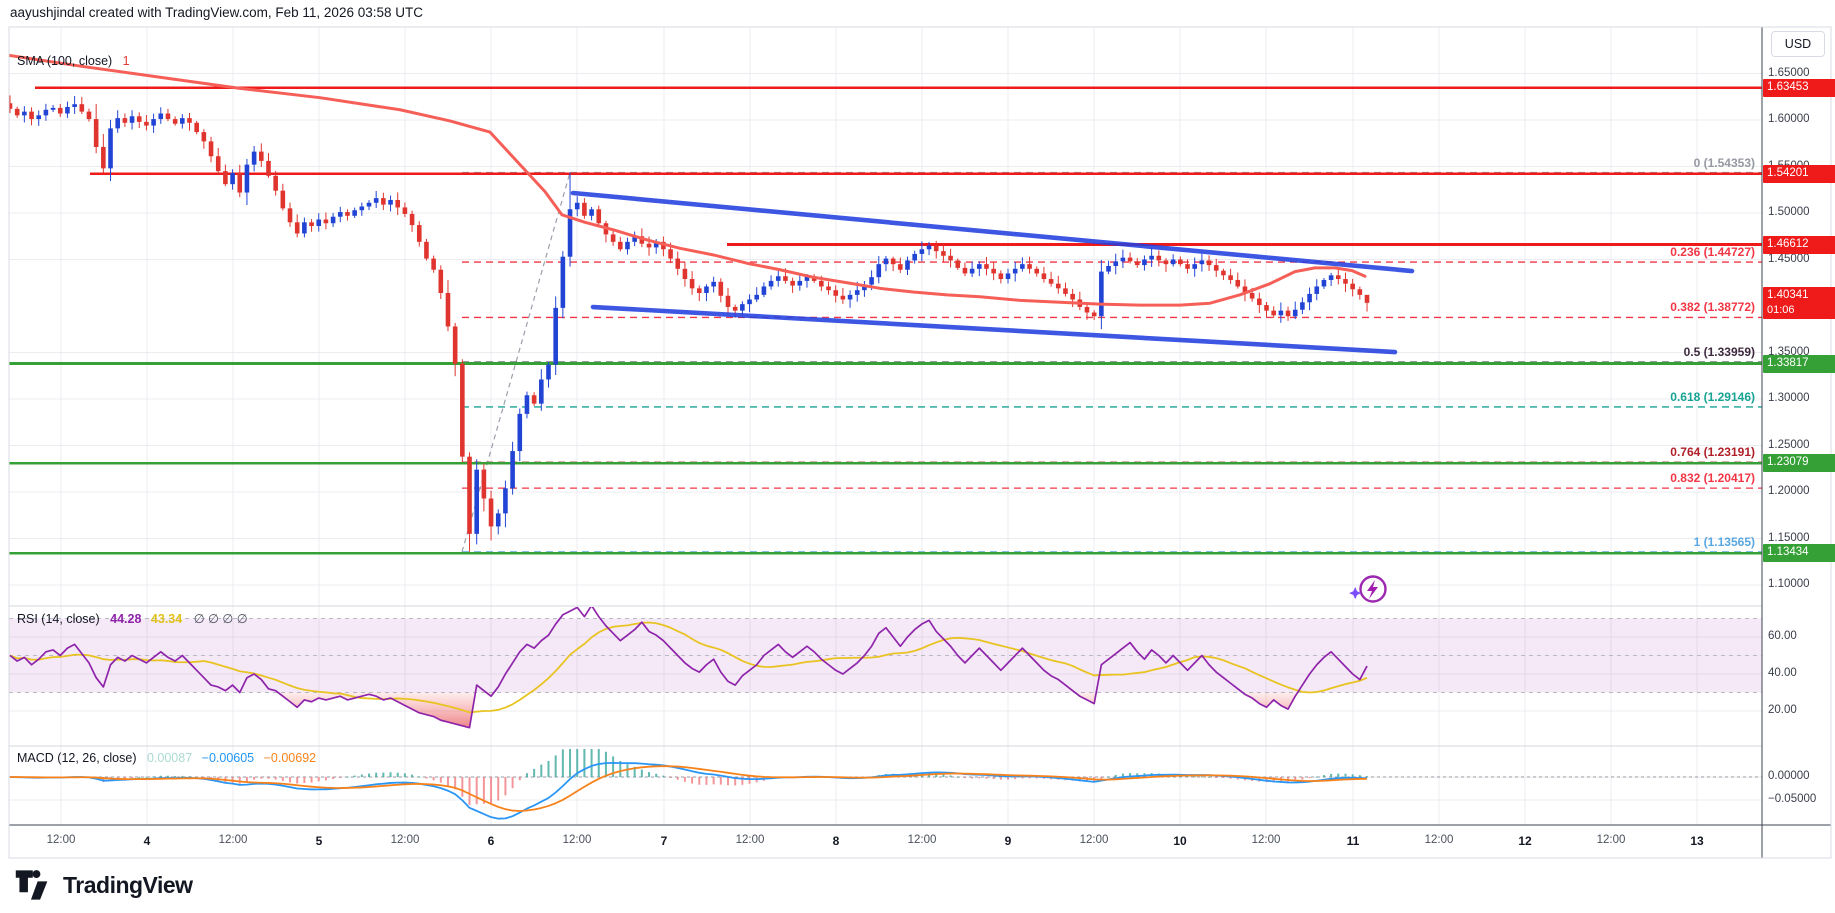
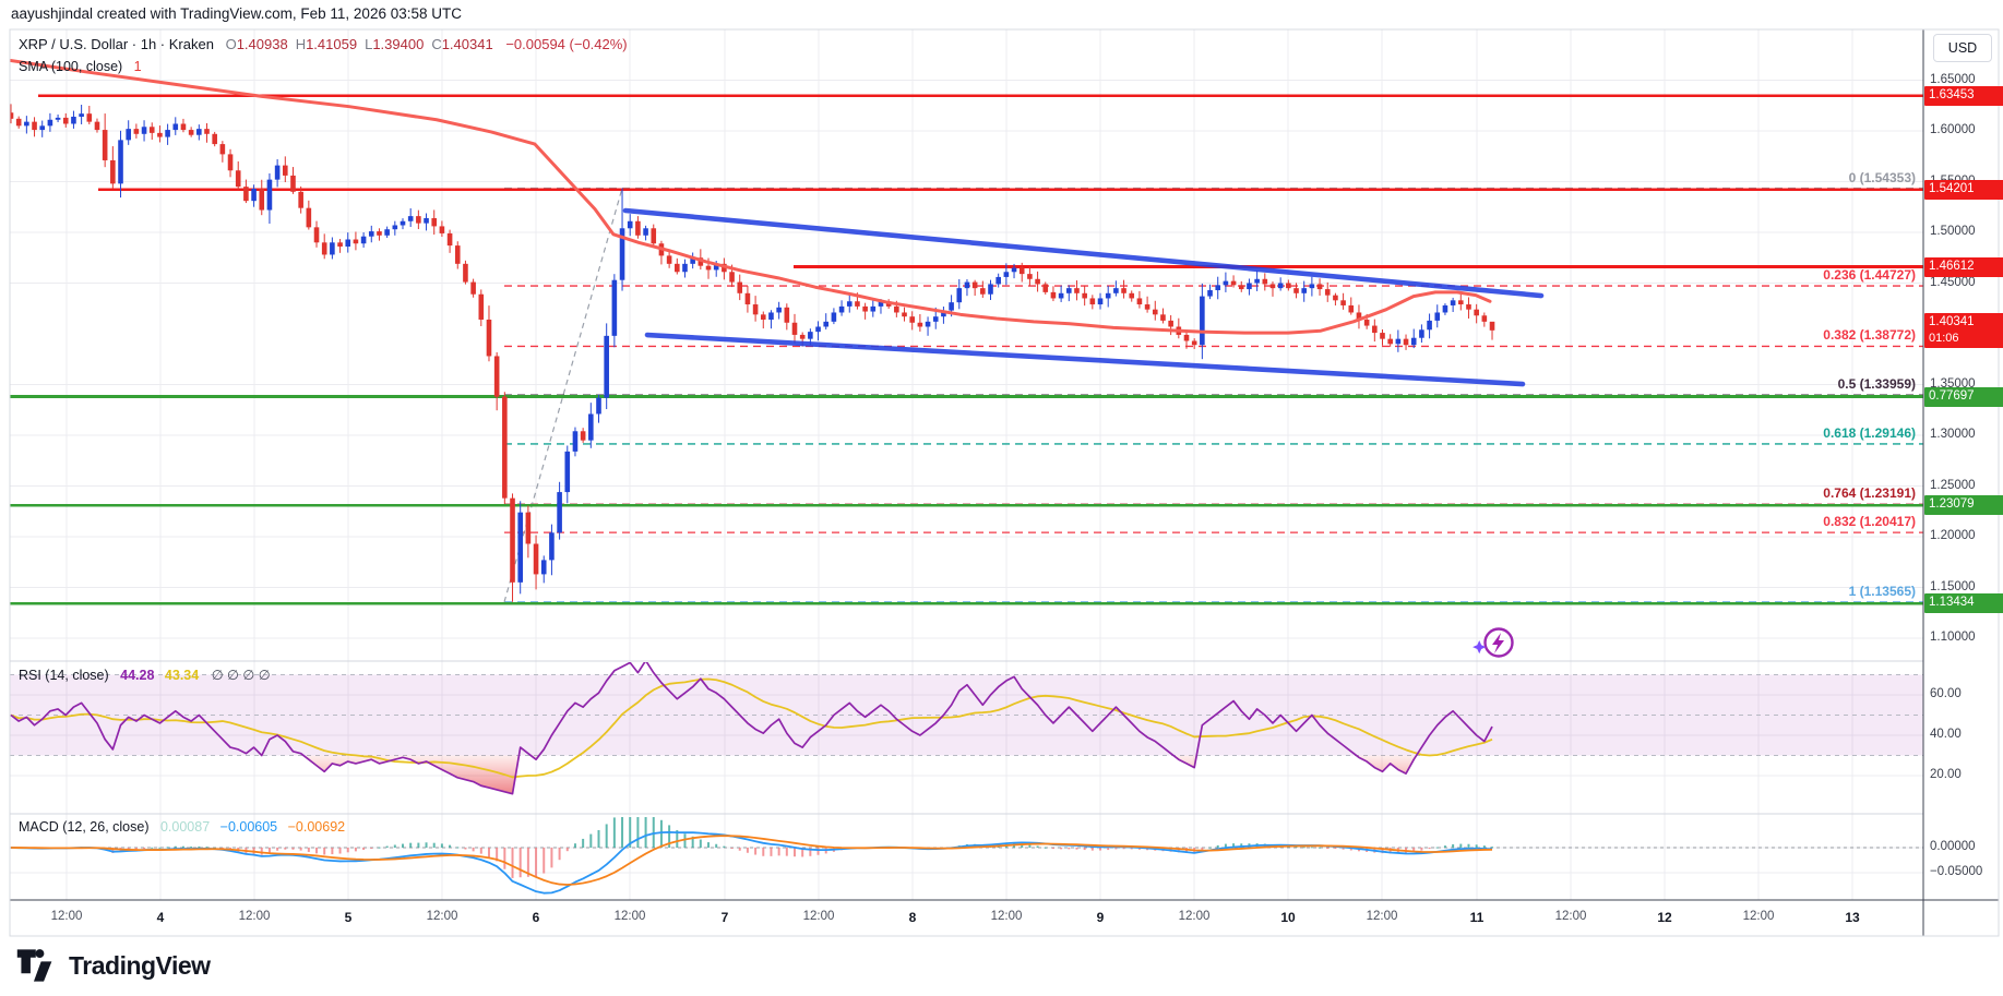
  aayushjindal created with TradingView.com, Feb 11, 2026 03:58 UTC
+ XRP / U.S. Dollar · 1h · Kraken O1.40938 H1.41059 L1.39400 C1.40341 −0.00594 (−0.42%)
  SMA (100, close) 1
  RSI (14, close) 44.28 43.34 ∅ ∅ ∅ ∅
  MACD (12, 26, close) 0.00087 −0.00605 −0.00692
  USD
  1.65000
  1.60000
  1.50000
  1.45000
  1.35000
  1.30000
  1.25000
  1.20000
  1.15000
  1.10000
  60.00
  40.00
  20.00
  0.00000
  −0.05000
  12:00
  4
  12:00
  5
  12:00
  6
  12:00
  7
  12:00
  8
  12:00
  9
  12:00
  10
  12:00
  11
  12:00
  12
  12:00
  13
  1.63453
  1.54201
  1.46612
  1.40341
  01:06
- 1.33817
+ 0.77697
  1.23079
  1.13434
  0 (1.54353)
  0.236 (1.44727)
  0.382 (1.38772)
  0.5 (1.33959)
  0.618 (1.29146)
  0.764 (1.23191)
  0.832 (1.20417)
  1 (1.13565)
  TradingView
